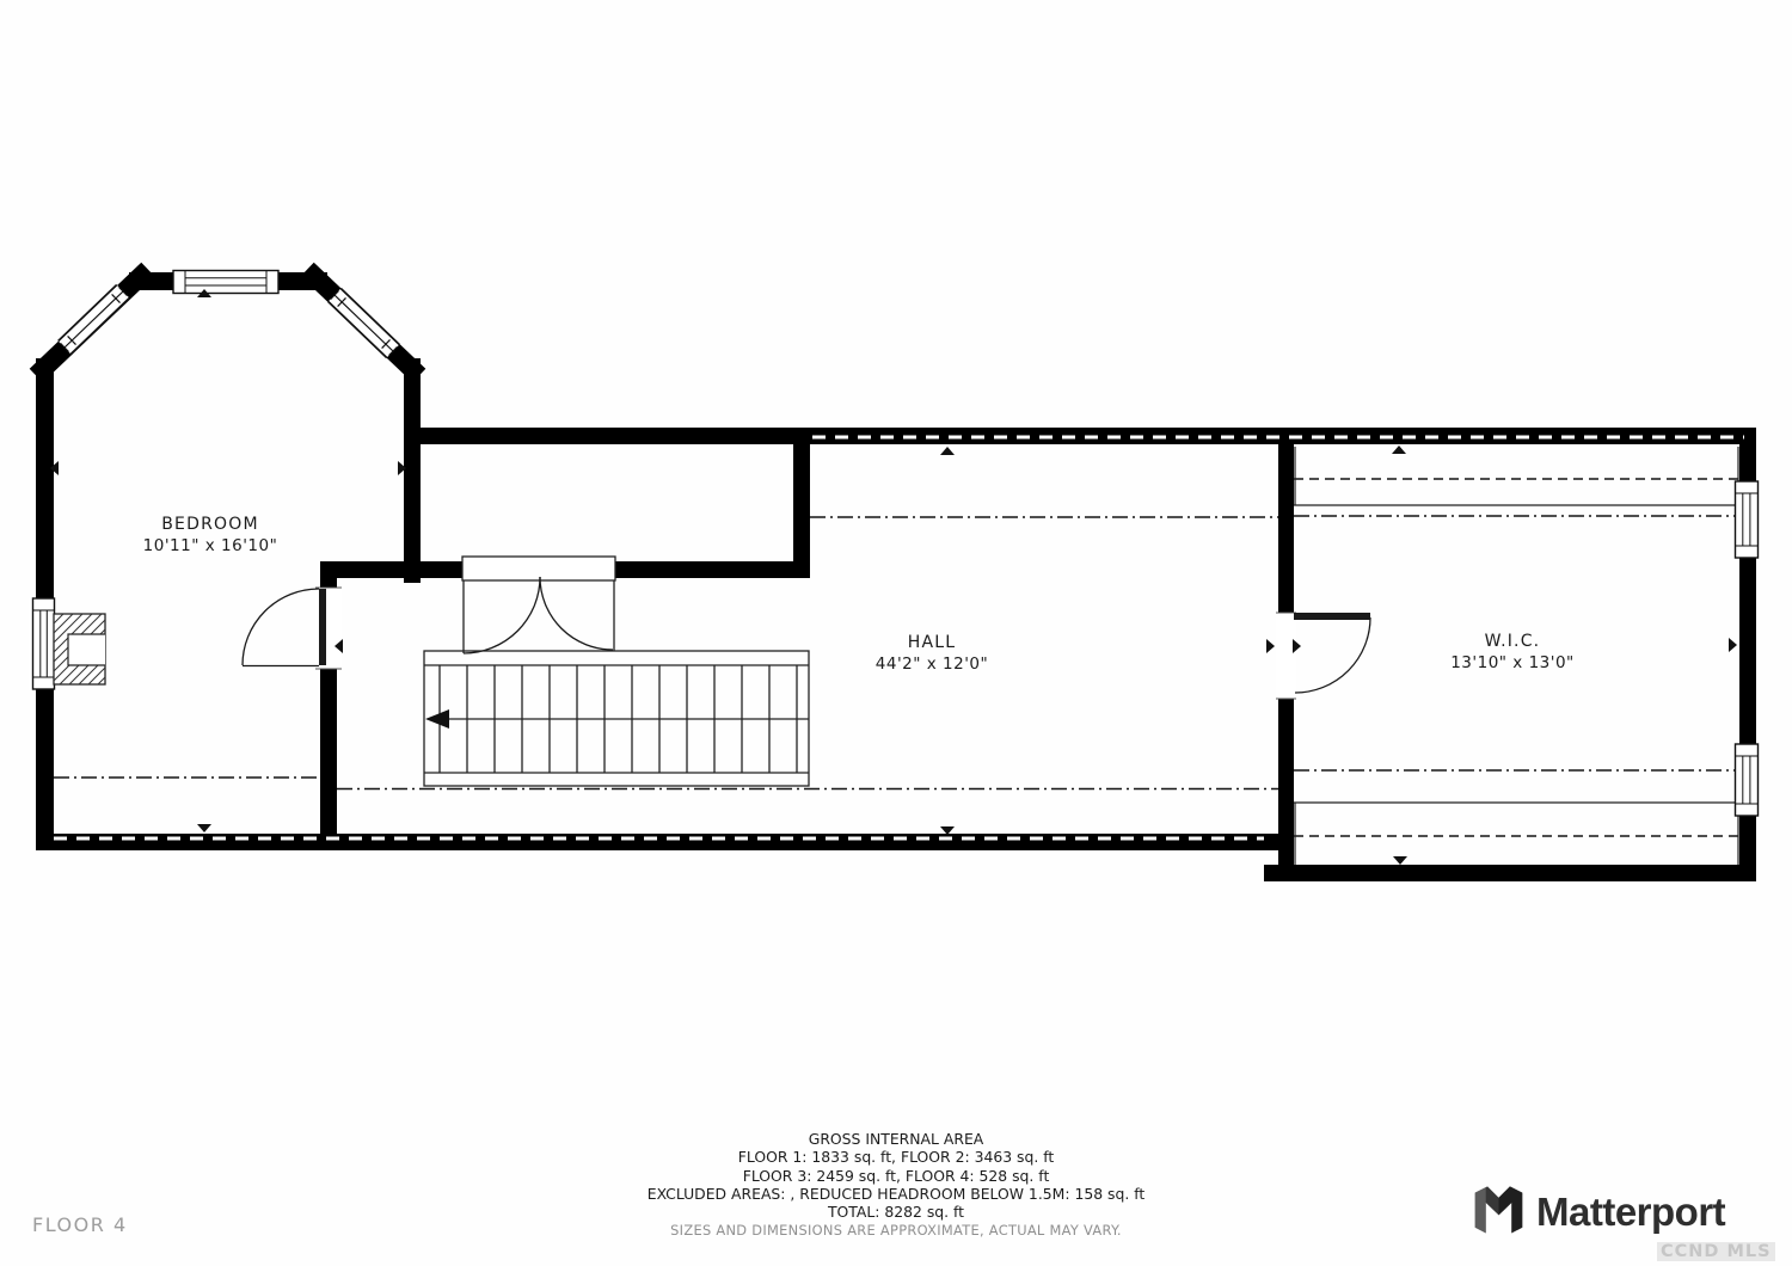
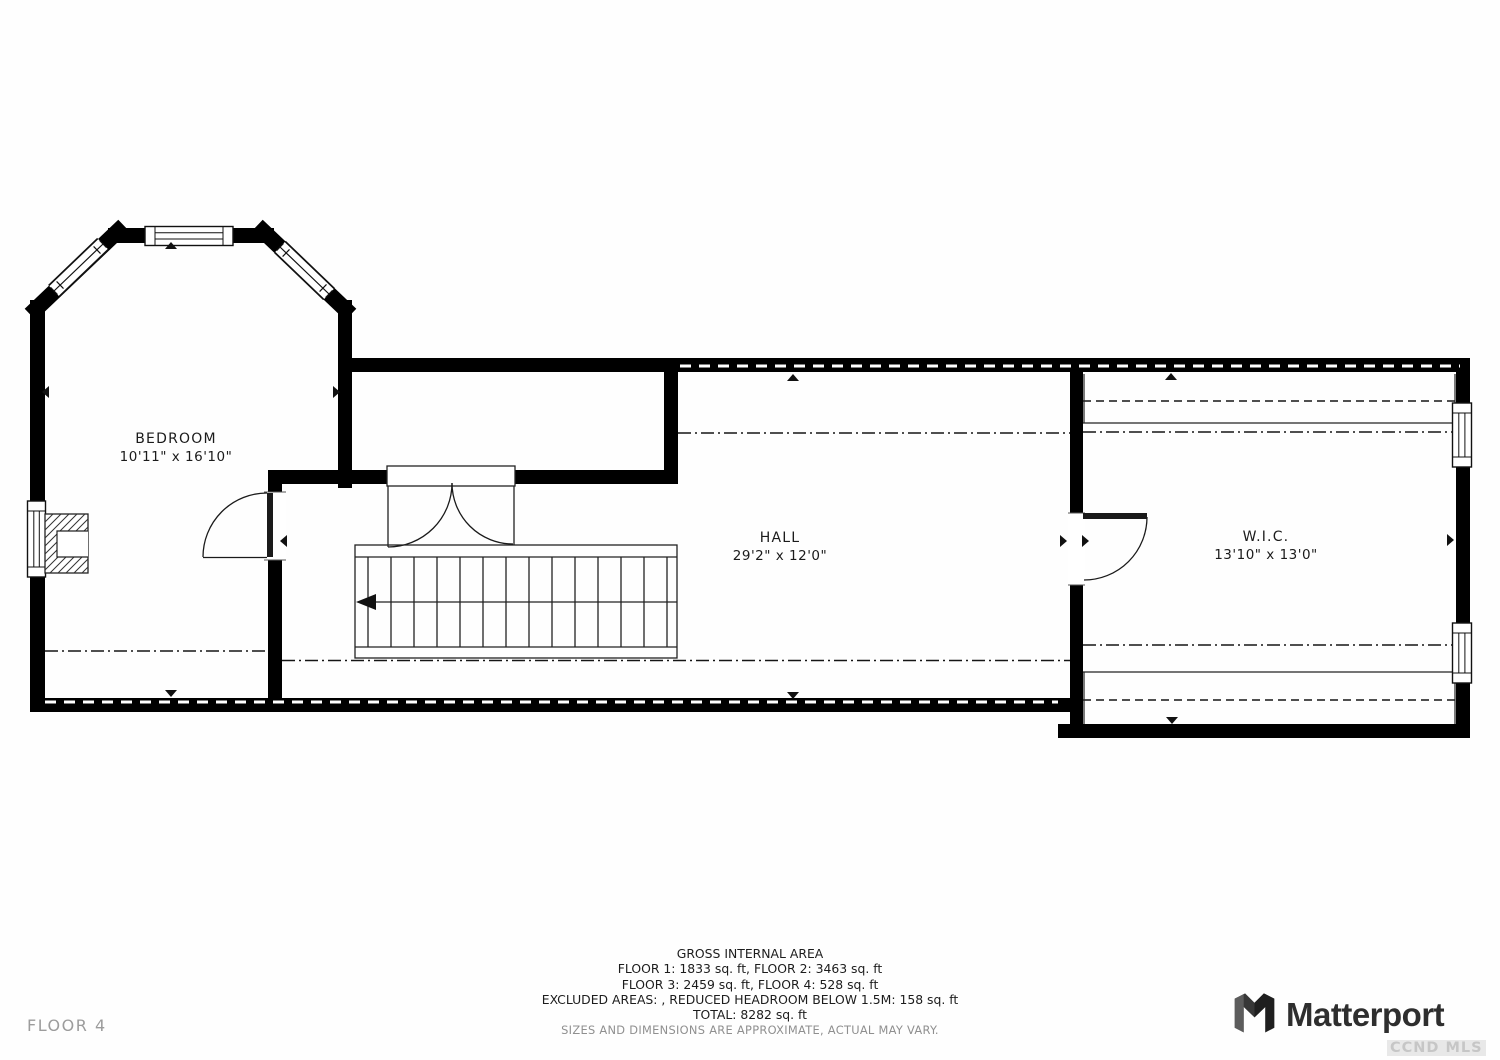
  BEDROOM
  10'11" x 16'10"
  HALL
- 44'2" x 12'0"
+ 29'2" x 12'0"
  W.I.C.
  13'10" x 13'0"
  FLOOR 4
  GROSS INTERNAL AREA
  FLOOR 1: 1833 sq. ft, FLOOR 2: 3463 sq. ft
  FLOOR 3: 2459 sq. ft, FLOOR 4: 528 sq. ft
  EXCLUDED AREAS: , REDUCED HEADROOM BELOW 1.5M: 158 sq. ft
  TOTAL: 8282 sq. ft
  SIZES AND DIMENSIONS ARE APPROXIMATE, ACTUAL MAY VARY.
  Matterport
  CCND MLS
